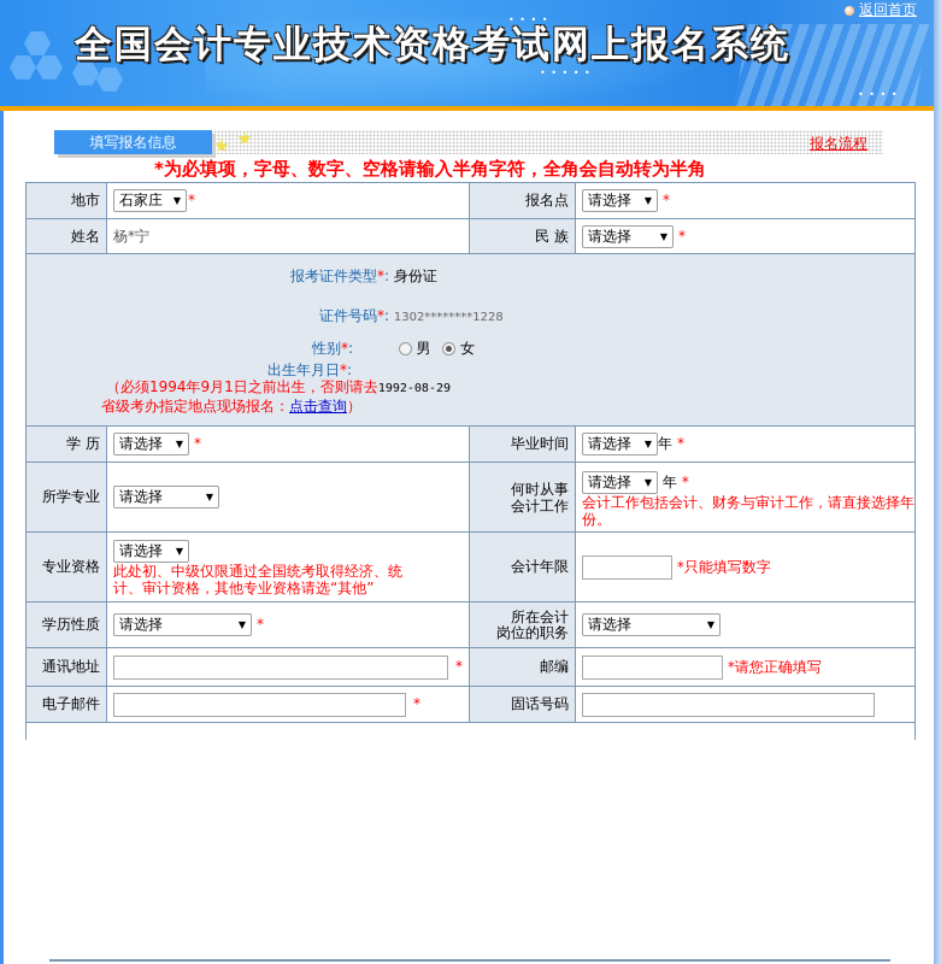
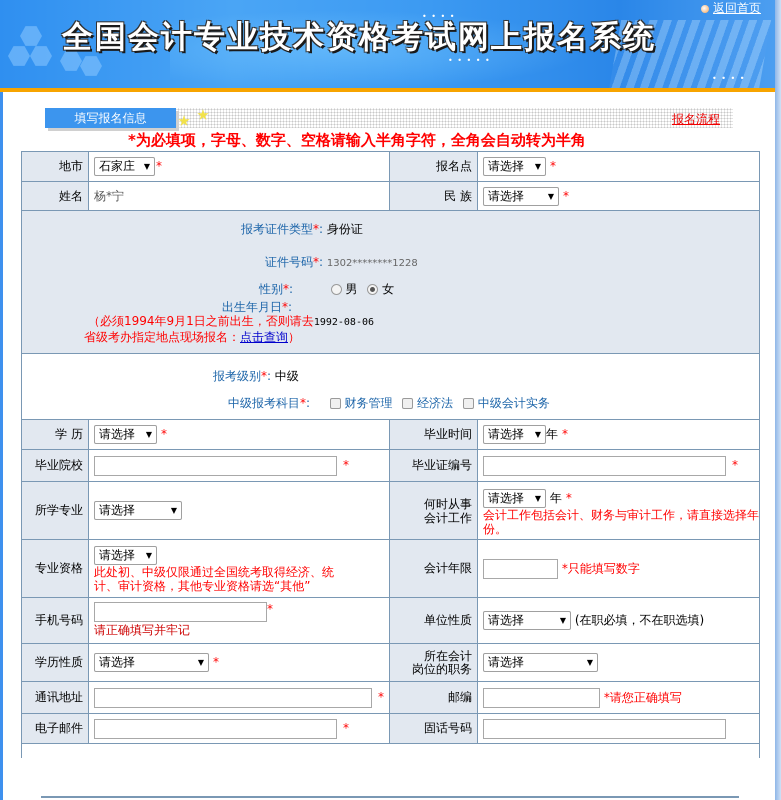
  • • • •
  • • • • •
  • • • •
  全国会计专业技术资格考试网上报名系统
  返回首页
  填写报名信息
  报名流程
  *为必填项，字母、数字、空格请输入半角字符，全角会自动转为半角
  地市	石家庄 ▼ *	报名点	请选择 ▼ *
  姓名	杨*宁	民 族	请选择 ▼ *
- 报考证件类型*: 身份证 证件号码*: 1302********1228 性别*: 男 女 出生年月日*: （必须1994年9月1日之前出生，否则请去1992-08-29 省级考办指定地点现场报名：点击查询）
+ 报考证件类型*: 身份证 证件号码*: 1302********1228 性别*: 男 女 出生年月日*: （必须1994年9月1日之前出生，否则请去1992-08-06 省级考办指定地点现场报名：点击查询）
+ 报考级别*: 中级 中级报考科目*: 财务管理 经济法 中级会计实务
  学 历	请选择 ▼ *	毕业时间	请选择 ▼ 年 *
+ 毕业院校	*	毕业证编号	*
  所学专业	请选择 ▼	何时从事 会计工作	请选择 ▼ 年 * 会计工作包括会计、财务与审计工作，请直接选择年份。
  专业资格	请选择 ▼ 此处初、中级仅限通过全国统考取得经济、统计、审计资格，其他专业资格请选“其他”	会计年限	*只能填写数字
+ 手机号码	* 请正确填写并牢记	单位性质	请选择 ▼ (在职必填，不在职选填)
  学历性质	请选择 ▼ *	所在会计 岗位的职务	请选择 ▼
  通讯地址	*	邮编	*请您正确填写
  电子邮件	*	固话号码
